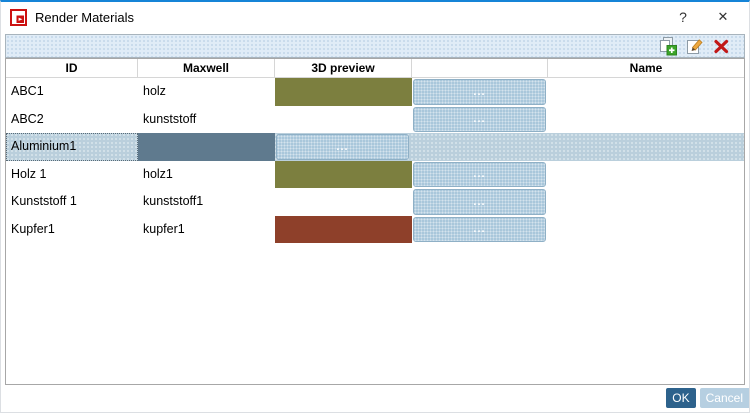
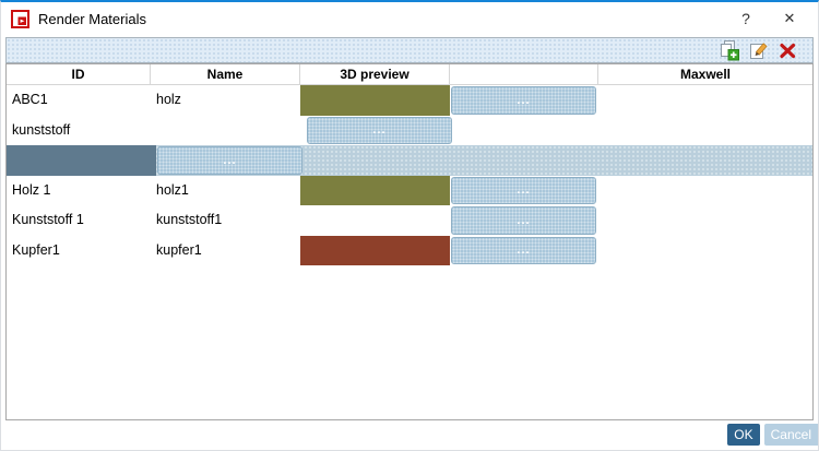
  Render Materials
  ?
  ✕
  ID
- Maxwell
+ Name
  3D preview
- Name
+ Maxwell
  ABC1
  holz
  ...
- ABC2
  kunststoff
  ...
- Aluminium1
  ...
  Holz 1
  holz1
  ...
  Kunststoff 1
  kunststoff1
  ...
  Kupfer1
  kupfer1
  ...
  OK
  Cancel
